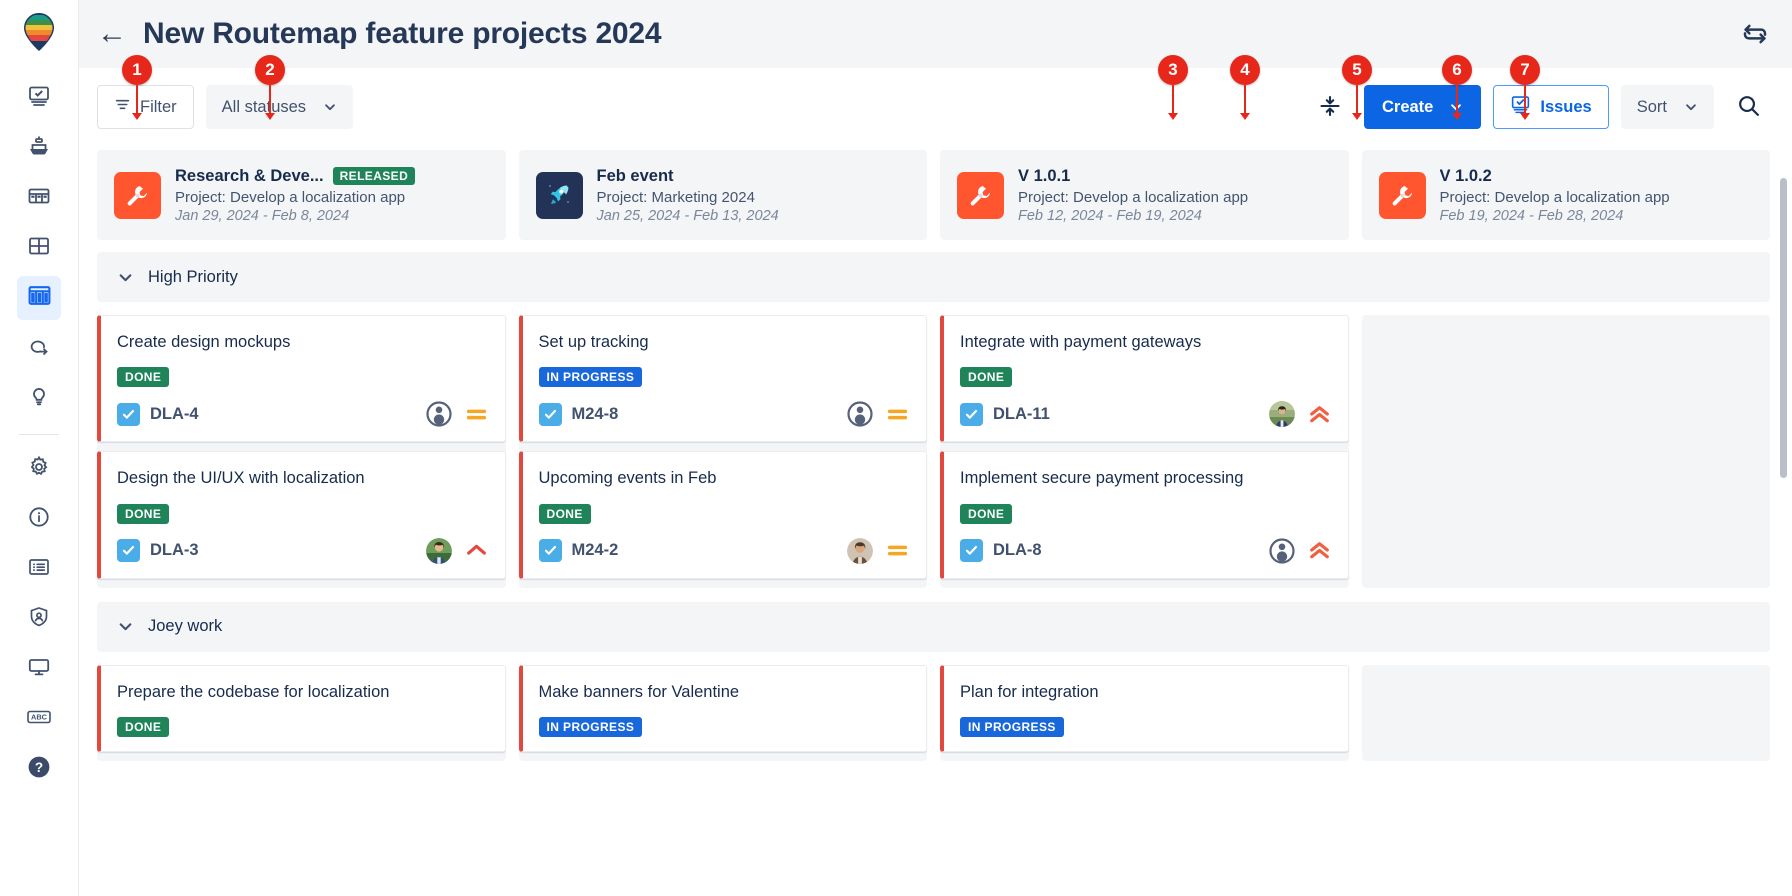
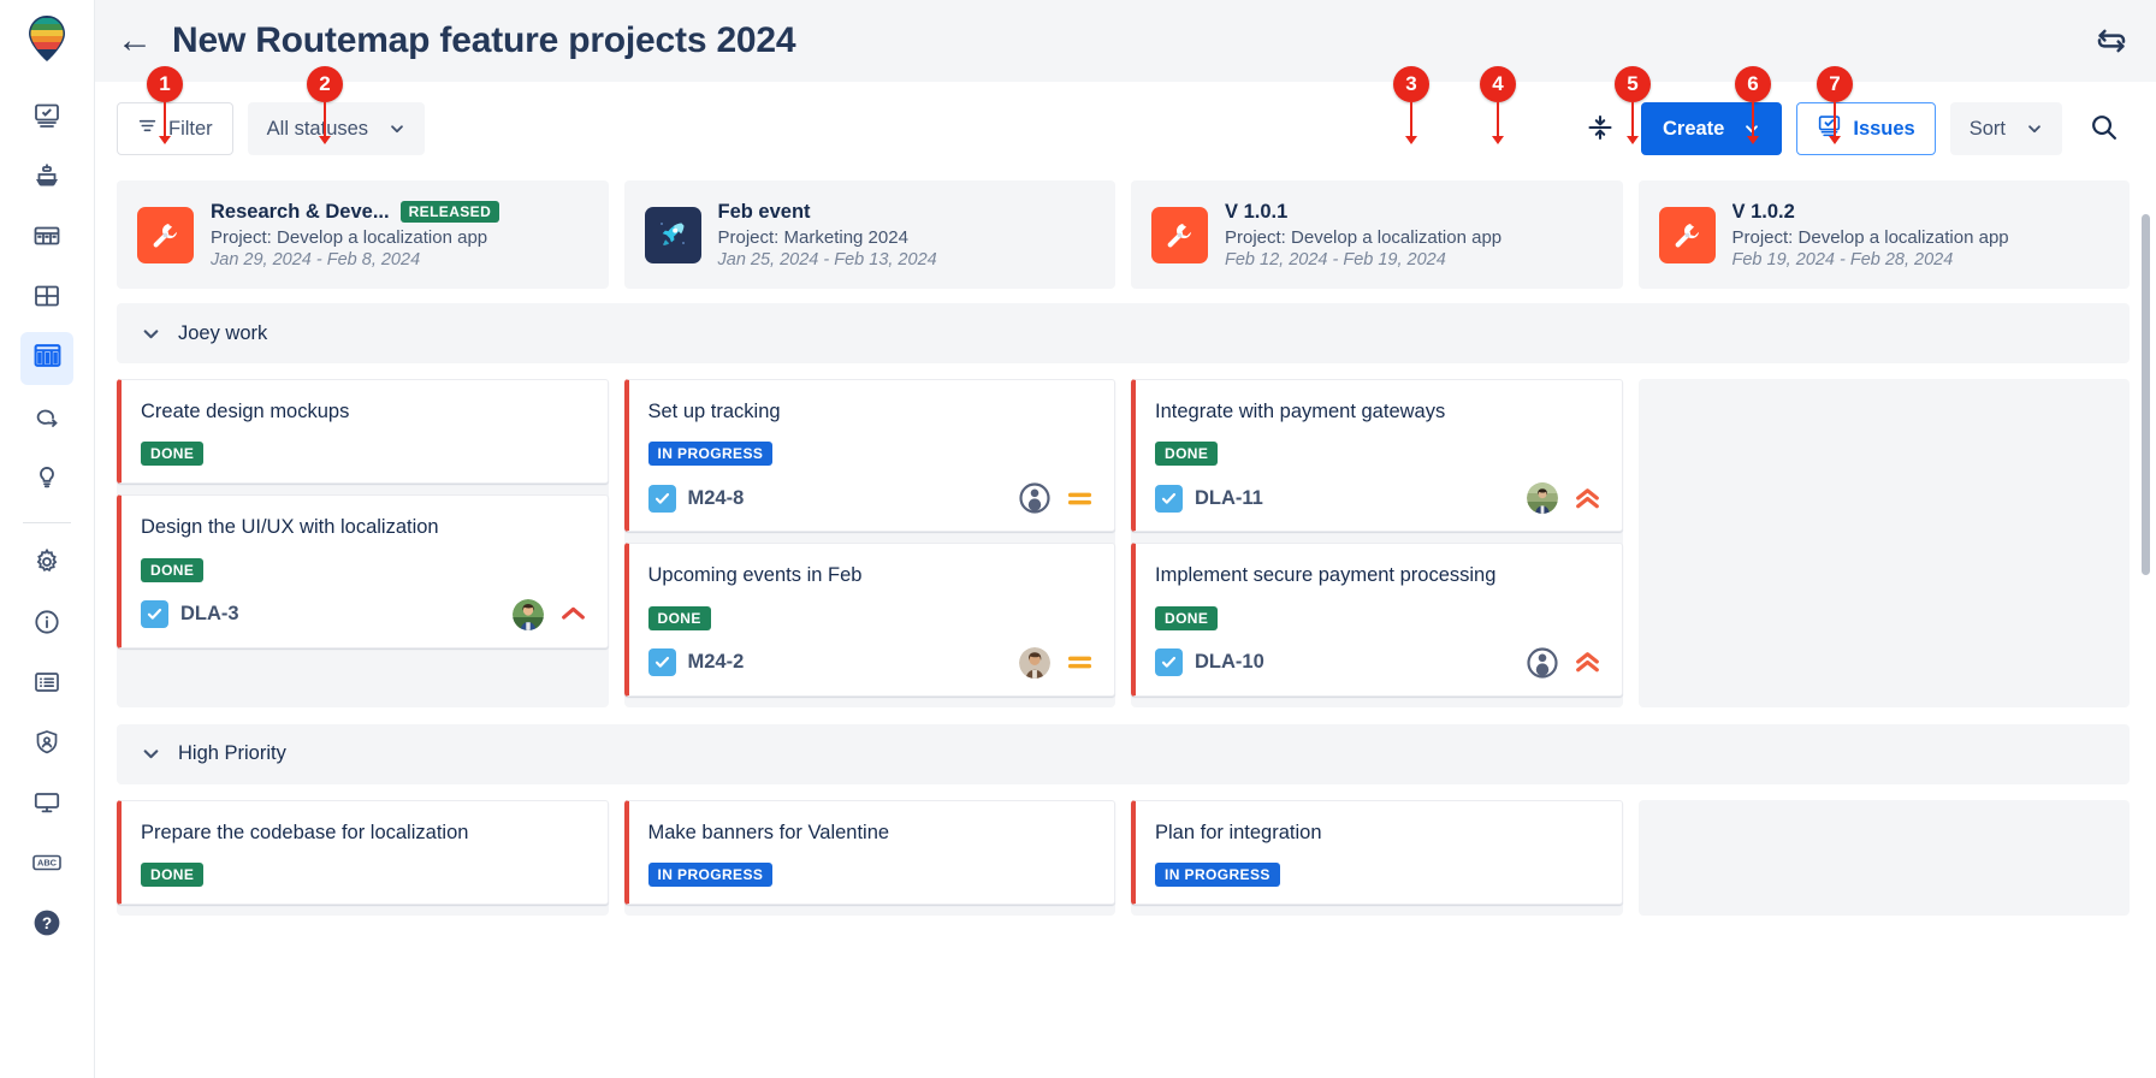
  ABC
  ?
  ←
  New Routemap feature projects 2024
  Filter
  All stauses
  Create
  Issues
  Sort
  Research & Deve...
  RELEASED
  Project: Develop a localization app
  Jan 29, 2024 - Feb 8, 2024
  Feb event
  Project: Marketing 2024
  Jan 25, 2024 - Feb 13, 2024
  V 1.0.1
  Project: Develop a localization app
  Feb 12, 2024 - Feb 19, 2024
  V 1.0.2
  Project: Develop a localization app
  Feb 19, 2024 - Feb 28, 2024
- High Priority
+ Joey work
  Create design mockups
  DONE
- DLA-4
  Design the UI/UX with localization
  DONE
  DLA-3
  Set up tracking
  IN PROGRESS
  M24-8
  Upcoming events in Feb
  DONE
  M24-2
  Integrate with payment gateways
  DONE
  DLA-11
  Implement secure payment processing
  DONE
- DLA-8
+ DLA-10
- Joey work
+ High Priority
  Prepare the codebase for localization
  DONE
  Make banners for Valentine
  IN PROGRESS
  Plan for integration
  IN PROGRESS
  1
  2
  3
  4
  5
  6
  7
